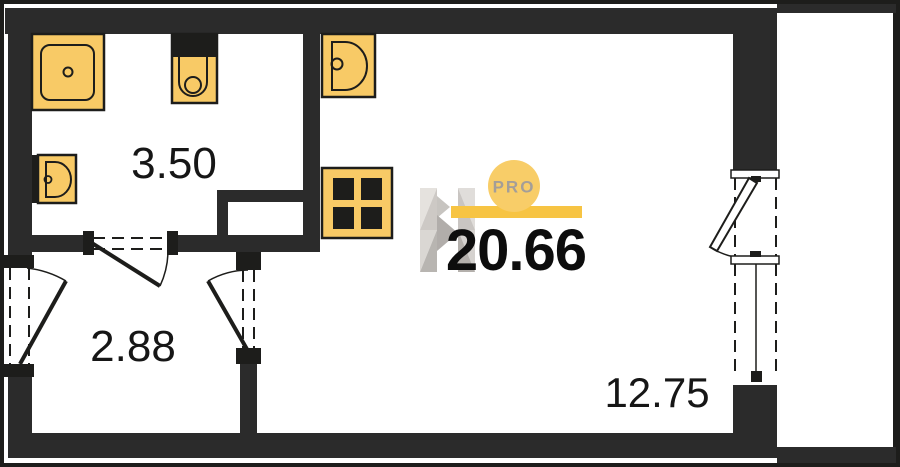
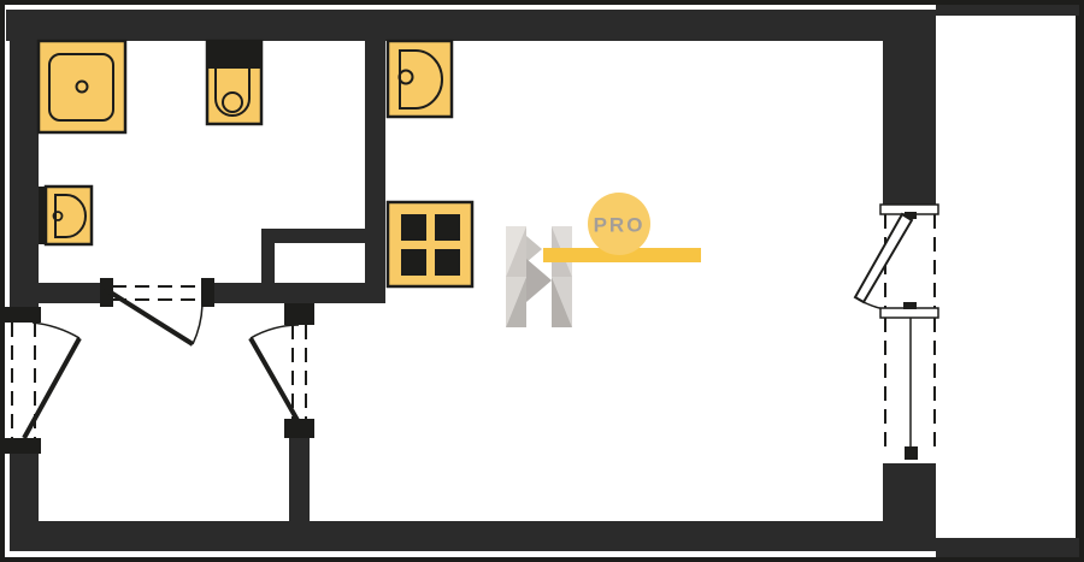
  PRO
- 20.66
- 3.50
- 2.88
- 12.75
